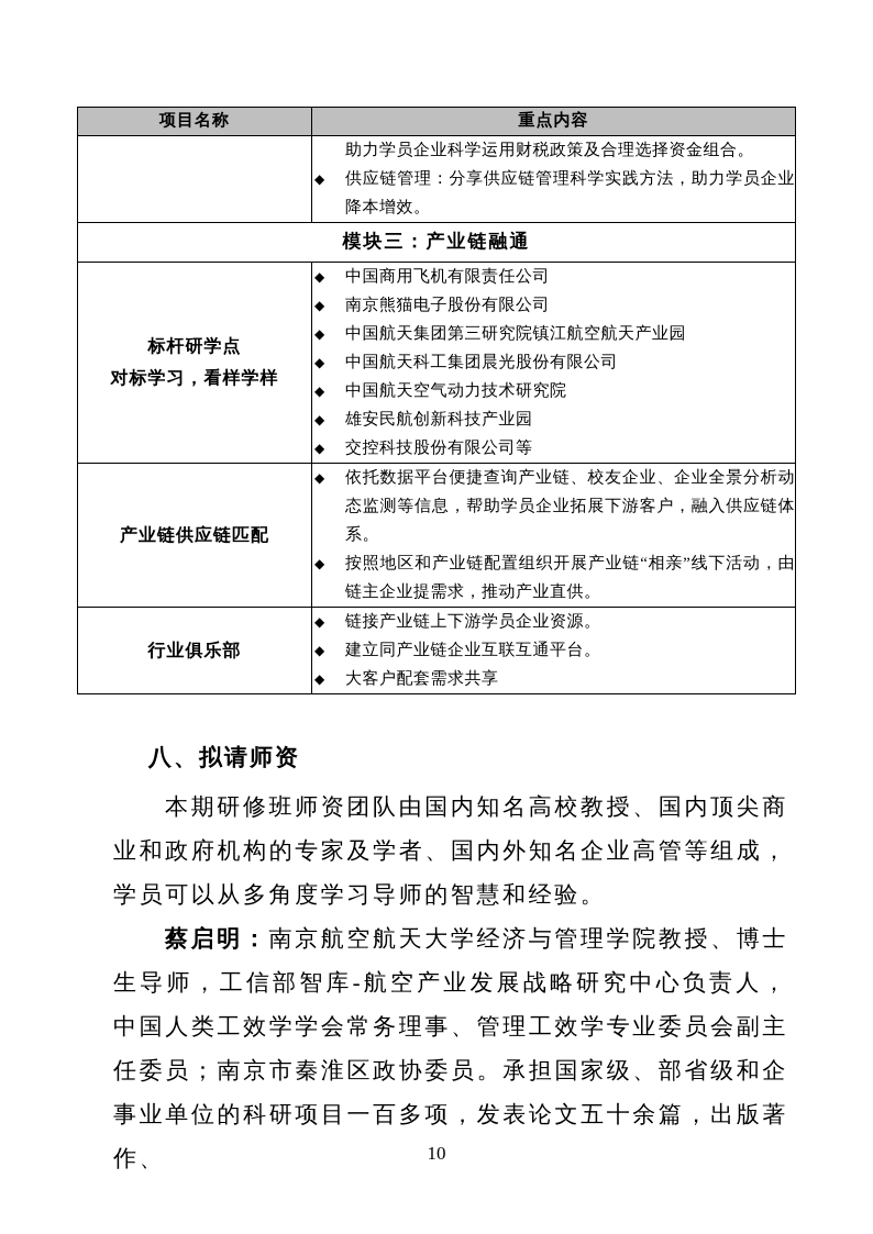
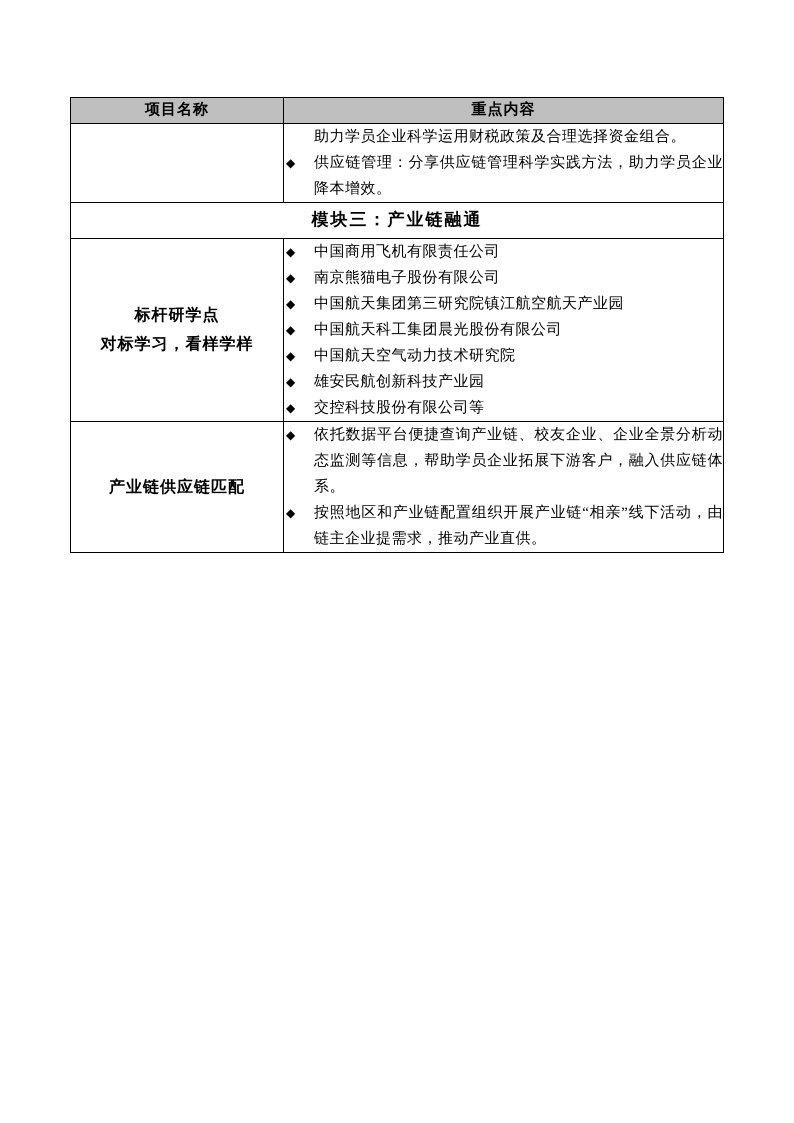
  项目名称	重点内容
  	助力学员企业科学运用财税政策及合理选择资金组合。 ◆ 供应链管理：分享供应链管理科学实践方法，助力学员企业降本增效。
  模块三：产业链融通
  标杆研学点 对标学习，看样学样	◆ 中国商用飞机有限责任公司 ◆ 南京熊猫电子股份有限公司 ◆ 中国航天集团第三研究院镇江航空航天产业园 ◆ 中国航天科工集团晨光股份有限公司 ◆ 中国航天空气动力技术研究院 ◆ 雄安民航创新科技产业园 ◆ 交控科技股份有限公司等
  产业链供应链匹配	◆ 依托数据平台便捷查询产业链、校友企业、企业全景分析动态监测等信息，帮助学员企业拓展下游客户，融入供应链体系。 ◆ 按照地区和产业链配置组织开展产业链“相亲”线下活动，由链主企业提需求，推动产业直供。
- 行业俱乐部	◆ 链接产业链上下游学员企业资源。 ◆ 建立同产业链企业互联互通平台。 ◆ 大客户配套需求共享
- 八、拟请师资
- 本期研修班师资团队由国内知名高校教授、国内顶尖商业和政府机构的专家及学者、国内外知名企业高管等组成，学员可以从多角度学习导师的智慧和经验。
- 蔡启明：南京航空航天大学经济与管理学院教授、博士生导师，工信部智库-航空产业发展战略研究中心负责人，中国人类工效学学会常务理事、管理工效学专业委员会副主任委员；南京市秦淮区政协委员。承担国家级、部省级和企事业单位的科研项目一百多项，发表论文五十余篇，出版著作、
- 10
